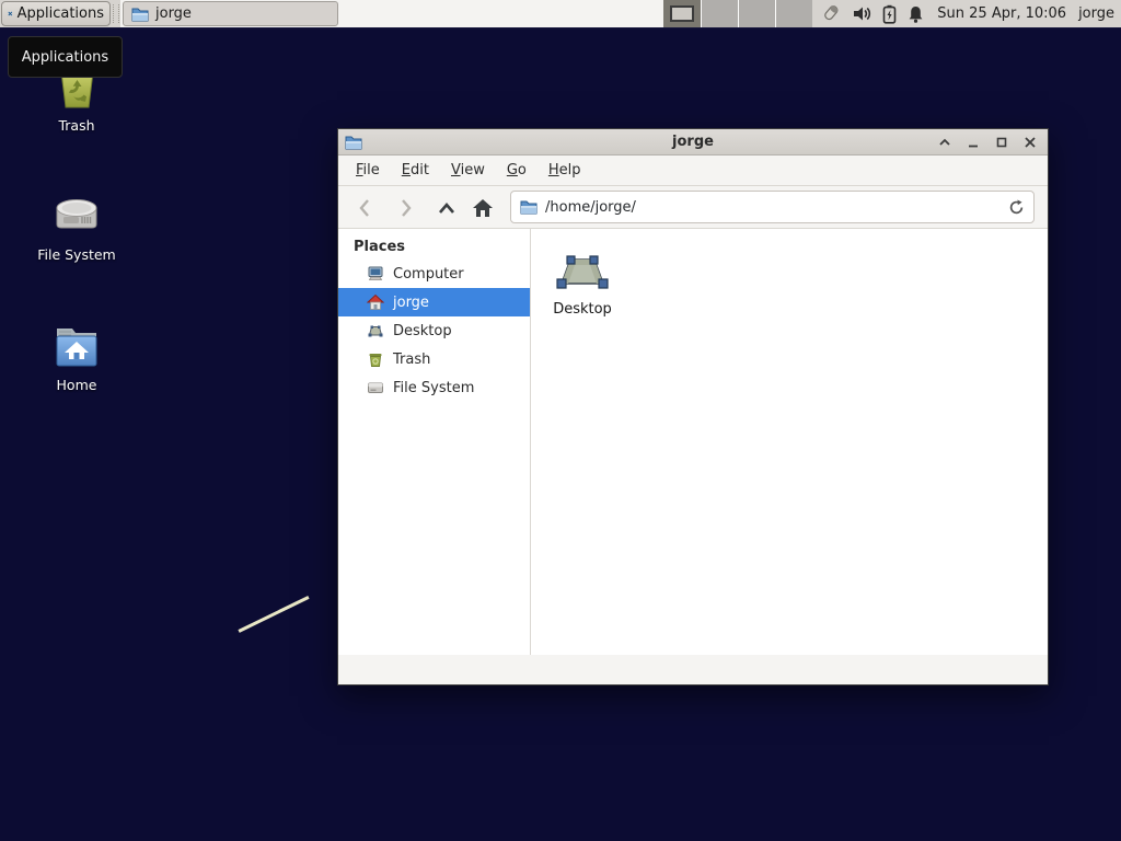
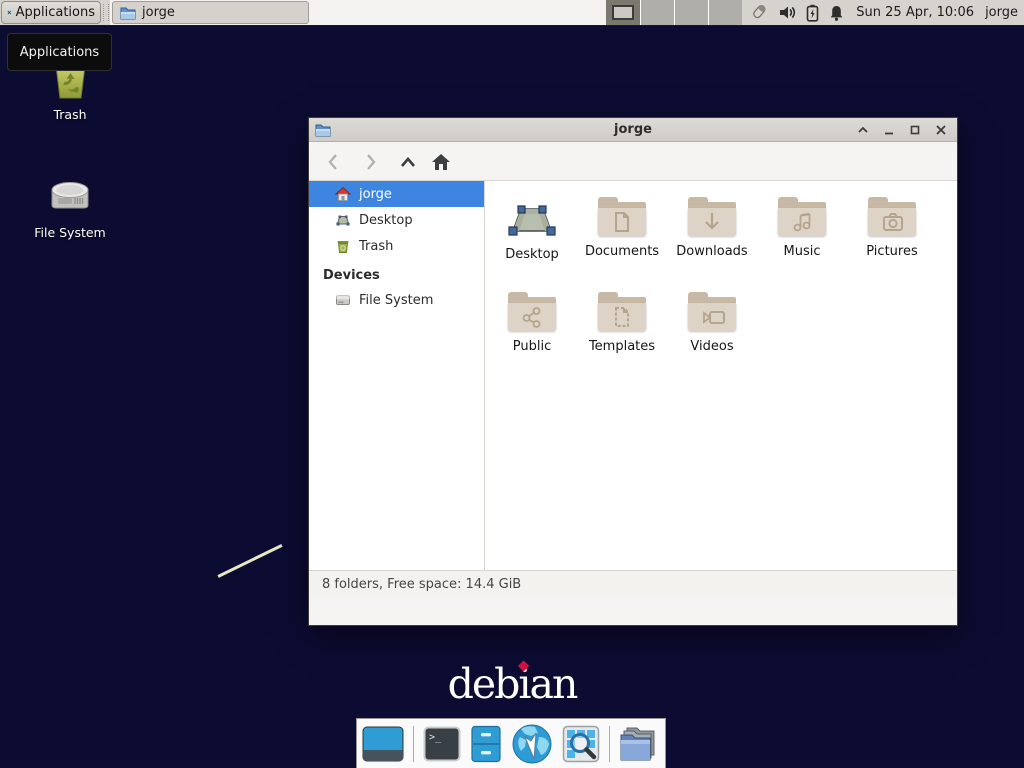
  Applications
  jorge
  Sun 25 Apr, 10:06
  jorge
  Applications
  Trash
  File System
- Home
  jorge
- File
- Edit
- View
- Go
- Help
- /home/jorge/
- Places
- Computer
  jorge
  Desktop
  Trash
+ Devices
  File System
  Desktop
+ Documents
+ Downloads
+ Music
+ Pictures
+ Public
+ Templates
+ Videos
+ 8 folders, Free space: 14.4 GiB
+ debian
+ >_
